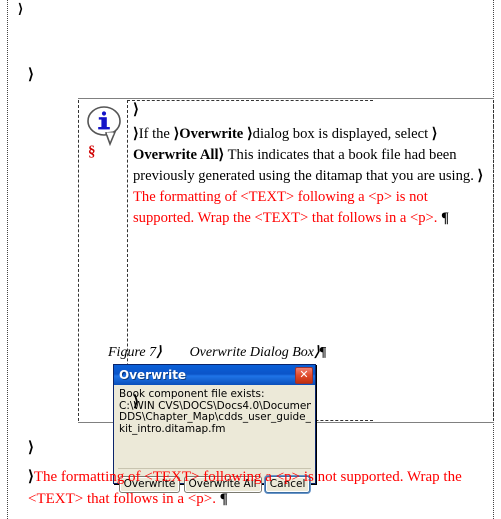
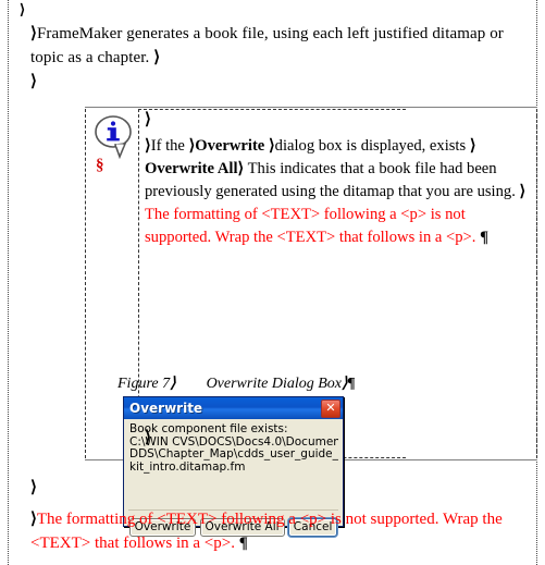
  ⟩
+ ⟩FrameMaker generates a book file, using each left justified ditamap or topic as a chapter. ⟩
  ⟩
  §
  ⟩
- ⟩If the ⟩Overwrite ⟩dialog box is displayed, select ⟩Overwrite All⟩ This indicates that a book file had been previously generated using the ditamap that you are using. ⟩The formatting of <TEXT> following a <p> is not supported. Wrap the <TEXT> that follows in a <p>. ¶
+ ⟩If the ⟩Overwrite ⟩dialog box is displayed, exists ⟩Overwrite All⟩ This indicates that a book file had been previously generated using the ditamap that you are using. ⟩The formatting of <TEXT> following a <p> is not supported. Wrap the <TEXT> that follows in a <p>. ¶
  Figure 7⟩ Overwrite Dialog Box⟩¶
  Overwrite
  ✕
  Book component file exists:
  C:\WIN CVS\DOCS\Docs4.0\Documen
  DDS\Chapter_Map\cdds_user_guide_
  kit_intro.ditamap.fm
  Overwrite
  Overwrite All
  Cancel
  ⟩
  ⟩
  ⟩The formatting of <TEXT> following a <p> is not supported. Wrap the <TEXT> that follows in a <p>. ¶
